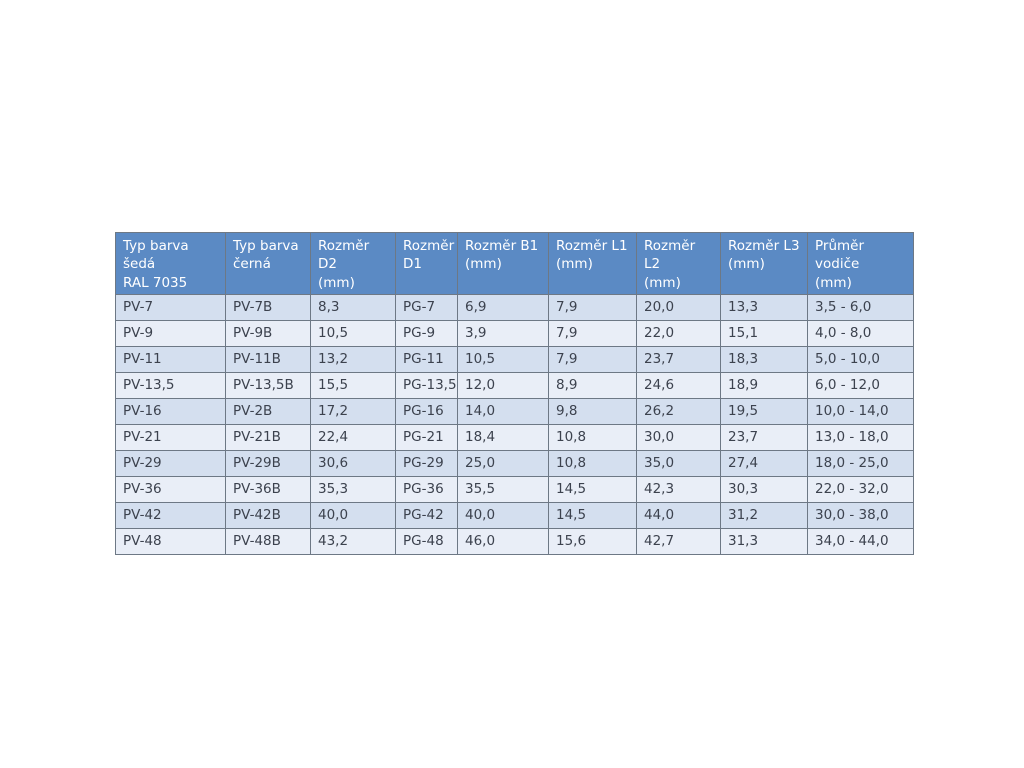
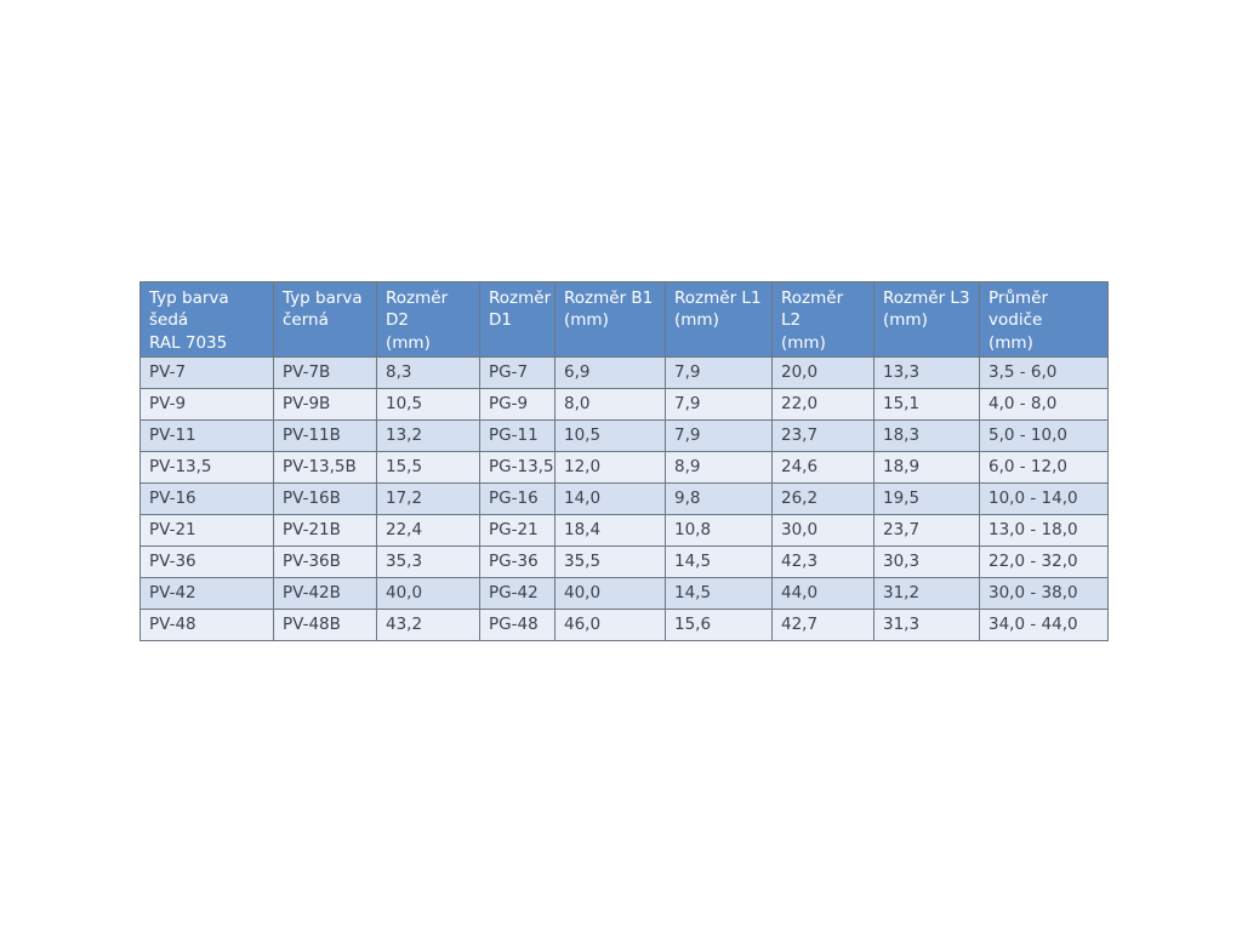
  Typ barva šedá RAL 7035	Typ barva černá	Rozměr D2 (mm)	Rozměr D1	Rozměr B1 (mm)	Rozměr L1 (mm)	Rozměr L2 (mm)	Rozměr L3 (mm)	Průměr vodiče (mm)
  PV-7	PV-7B	8,3	PG-7	6,9	7,9	20,0	13,3	3,5 - 6,0
- PV-9	PV-9B	10,5	PG-9	3,9	7,9	22,0	15,1	4,0 - 8,0
+ PV-9	PV-9B	10,5	PG-9	8,0	7,9	22,0	15,1	4,0 - 8,0
  PV-11	PV-11B	13,2	PG-11	10,5	7,9	23,7	18,3	5,0 - 10,0
  PV-13,5	PV-13,5B	15,5	PG-13,5	12,0	8,9	24,6	18,9	6,0 - 12,0
- PV-16	PV-2B	17,2	PG-16	14,0	9,8	26,2	19,5	10,0 - 14,0
+ PV-16	PV-16B	17,2	PG-16	14,0	9,8	26,2	19,5	10,0 - 14,0
  PV-21	PV-21B	22,4	PG-21	18,4	10,8	30,0	23,7	13,0 - 18,0
- PV-29	PV-29B	30,6	PG-29	25,0	10,8	35,0	27,4	18,0 - 25,0
  PV-36	PV-36B	35,3	PG-36	35,5	14,5	42,3	30,3	22,0 - 32,0
  PV-42	PV-42B	40,0	PG-42	40,0	14,5	44,0	31,2	30,0 - 38,0
  PV-48	PV-48B	43,2	PG-48	46,0	15,6	42,7	31,3	34,0 - 44,0
